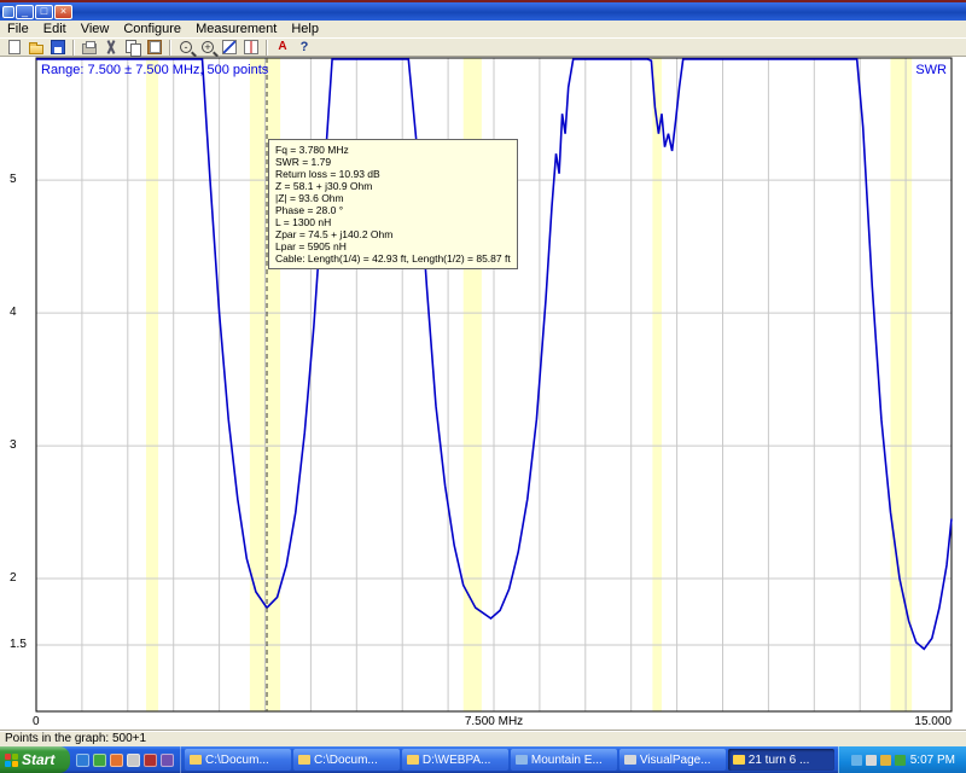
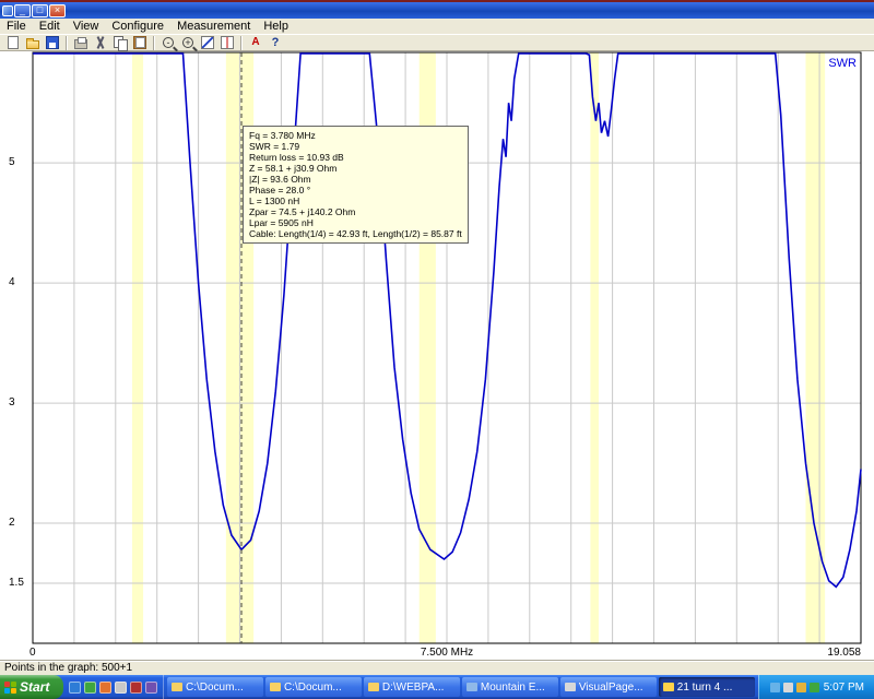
  _
  □
  ×
  File
  Edit
  View
  Configure
  Measurement
  Help
  -
  +
  A
  ?
- Range: 7.500 ± 7.500 MHz, 500 points
  SWR
  Fq = 3.780 MHz
  SWR = 1.79
  Return loss = 10.93 dB
  Z = 58.1 + j30.9 Ohm
  |Z| = 93.6 Ohm
  Phase = 28.0 °
  L = 1300 nH
  Zpar = 74.5 + j140.2 Ohm
  Lpar = 5905 nH
  Cable: Length(1/4) = 42.93 ft, Length(1/2) = 85.87 ft
  5
  4
  3
  2
  1.5
  0
  7.500 MHz
- 15.000
+ 19.058
  Points in the graph: 500+1
  Start
  C:\Docum...
  C:\Docum...
  D:\WEBPA...
  Mountain E...
  VisualPage...
- 21 turn 6 ...
+ 21 turn 4 ...
  5:07 PM
